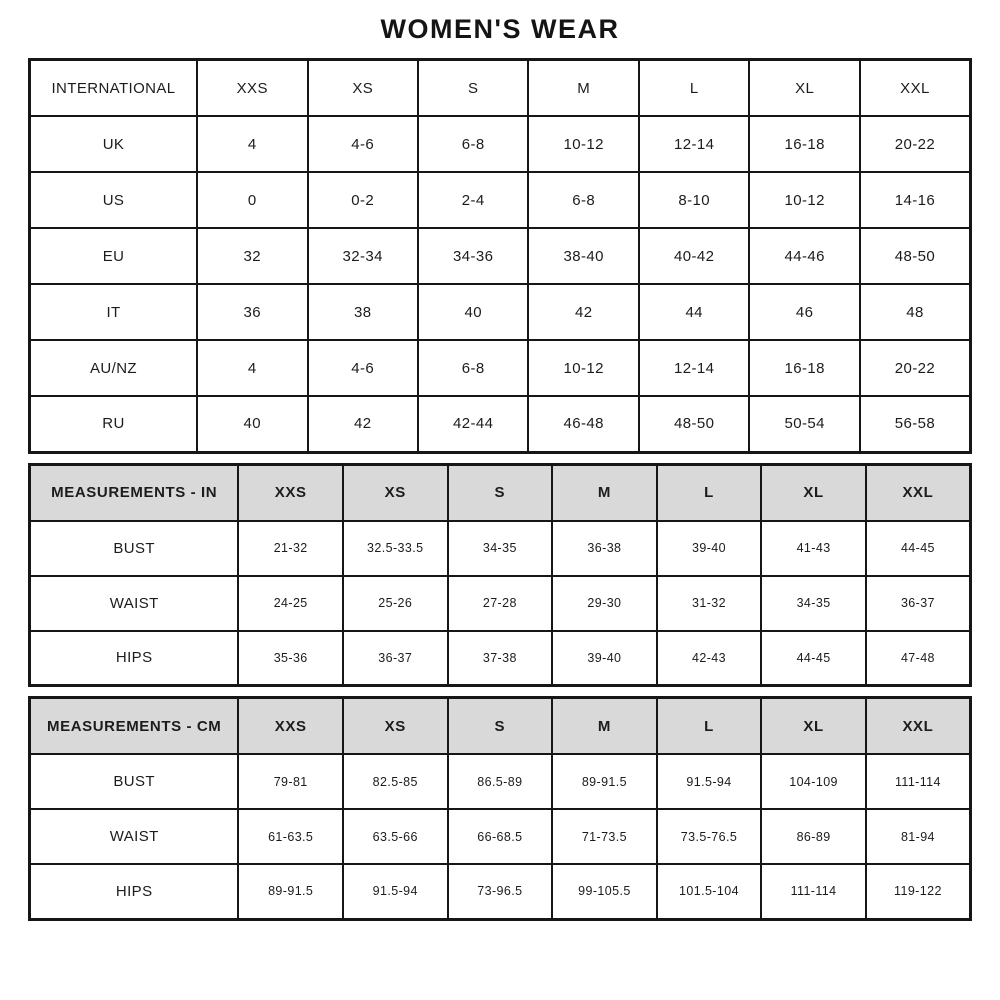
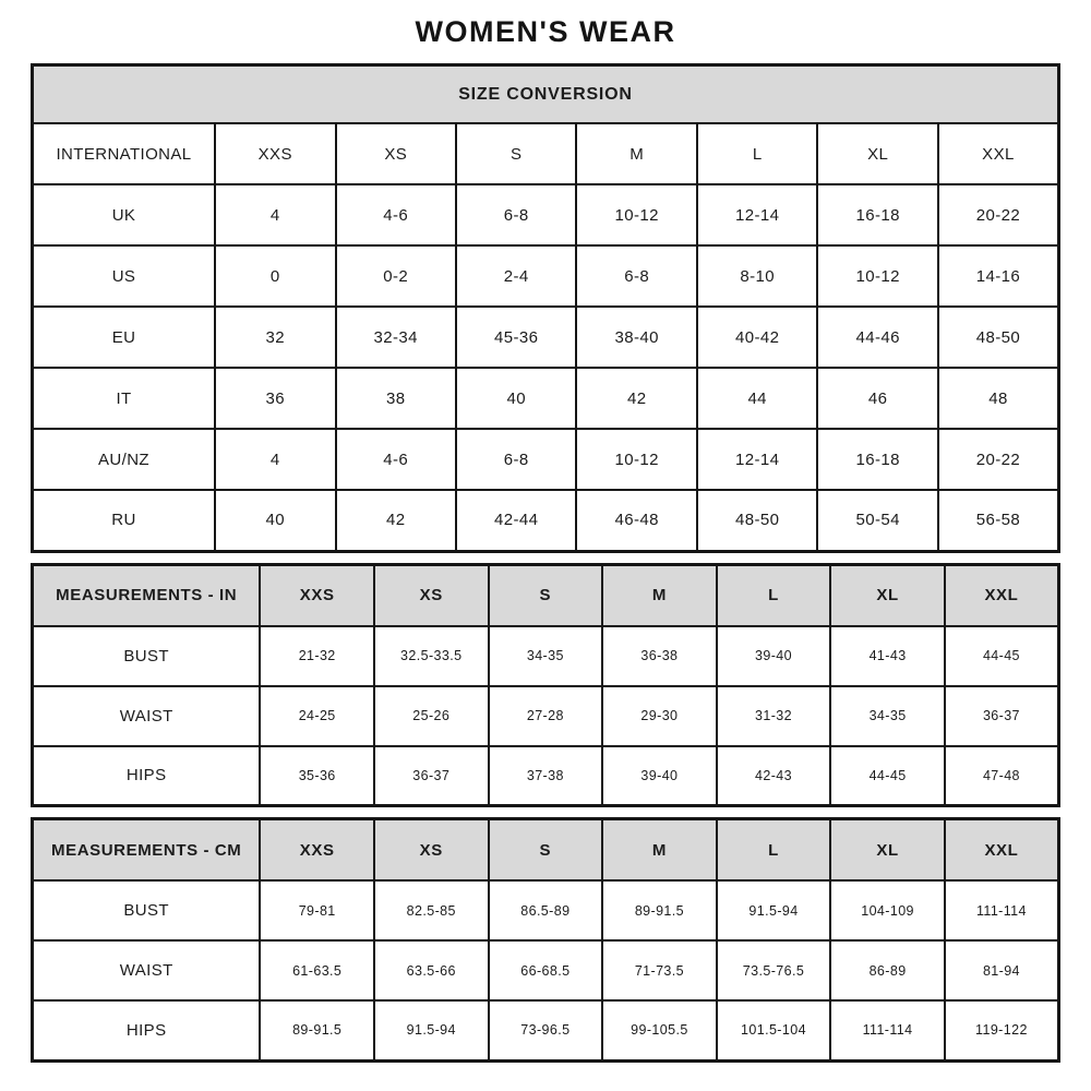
  WOMEN'S WEAR
+ SIZE CONVERSION
  INTERNATIONAL	XXS	XS	S	M	L	XL	XXL
  UK	4	4-6	6-8	10-12	12-14	16-18	20-22
  US	0	0-2	2-4	6-8	8-10	10-12	14-16
- EU	32	32-34	34-36	38-40	40-42	44-46	48-50
+ EU	32	32-34	45-36	38-40	40-42	44-46	48-50
  IT	36	38	40	42	44	46	48
  AU/NZ	4	4-6	6-8	10-12	12-14	16-18	20-22
  RU	40	42	42-44	46-48	48-50	50-54	56-58
  MEASUREMENTS - IN	XXS	XS	S	M	L	XL	XXL
  BUST	21-32	32.5-33.5	34-35	36-38	39-40	41-43	44-45
  WAIST	24-25	25-26	27-28	29-30	31-32	34-35	36-37
  HIPS	35-36	36-37	37-38	39-40	42-43	44-45	47-48
  MEASUREMENTS - CM	XXS	XS	S	M	L	XL	XXL
  BUST	79-81	82.5-85	86.5-89	89-91.5	91.5-94	104-109	111-114
  WAIST	61-63.5	63.5-66	66-68.5	71-73.5	73.5-76.5	86-89	81-94
  HIPS	89-91.5	91.5-94	73-96.5	99-105.5	101.5-104	111-114	119-122
